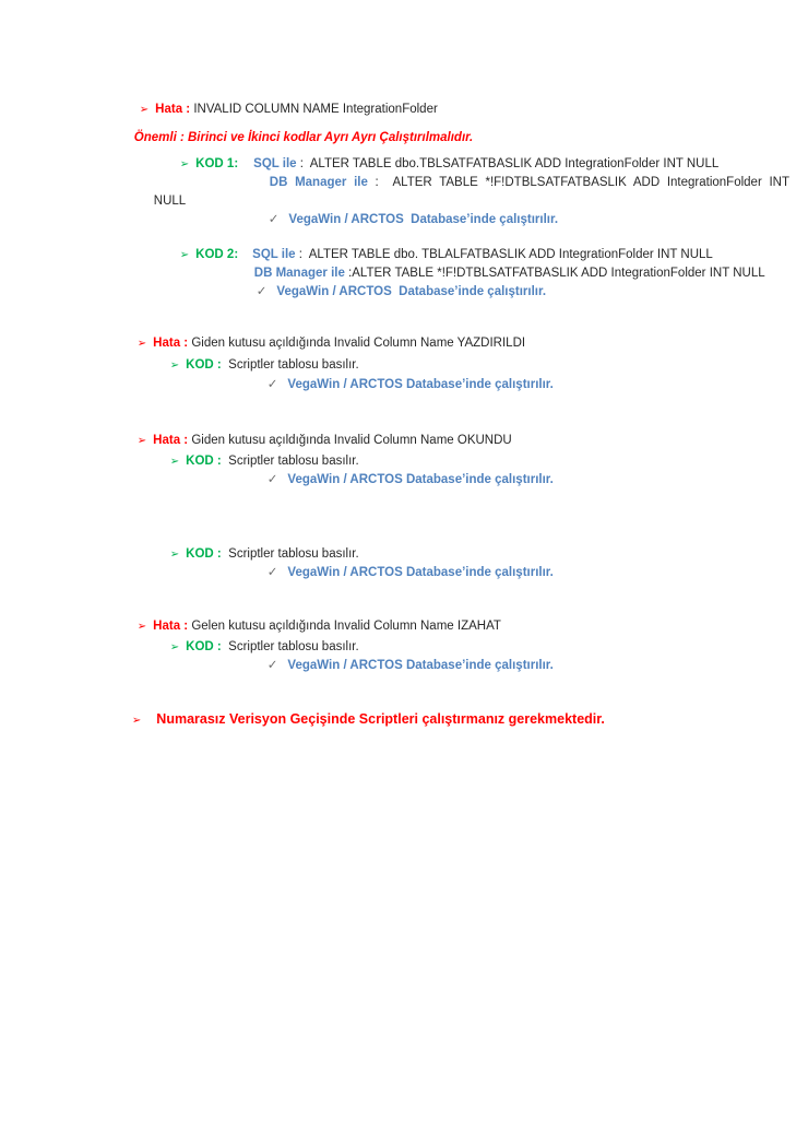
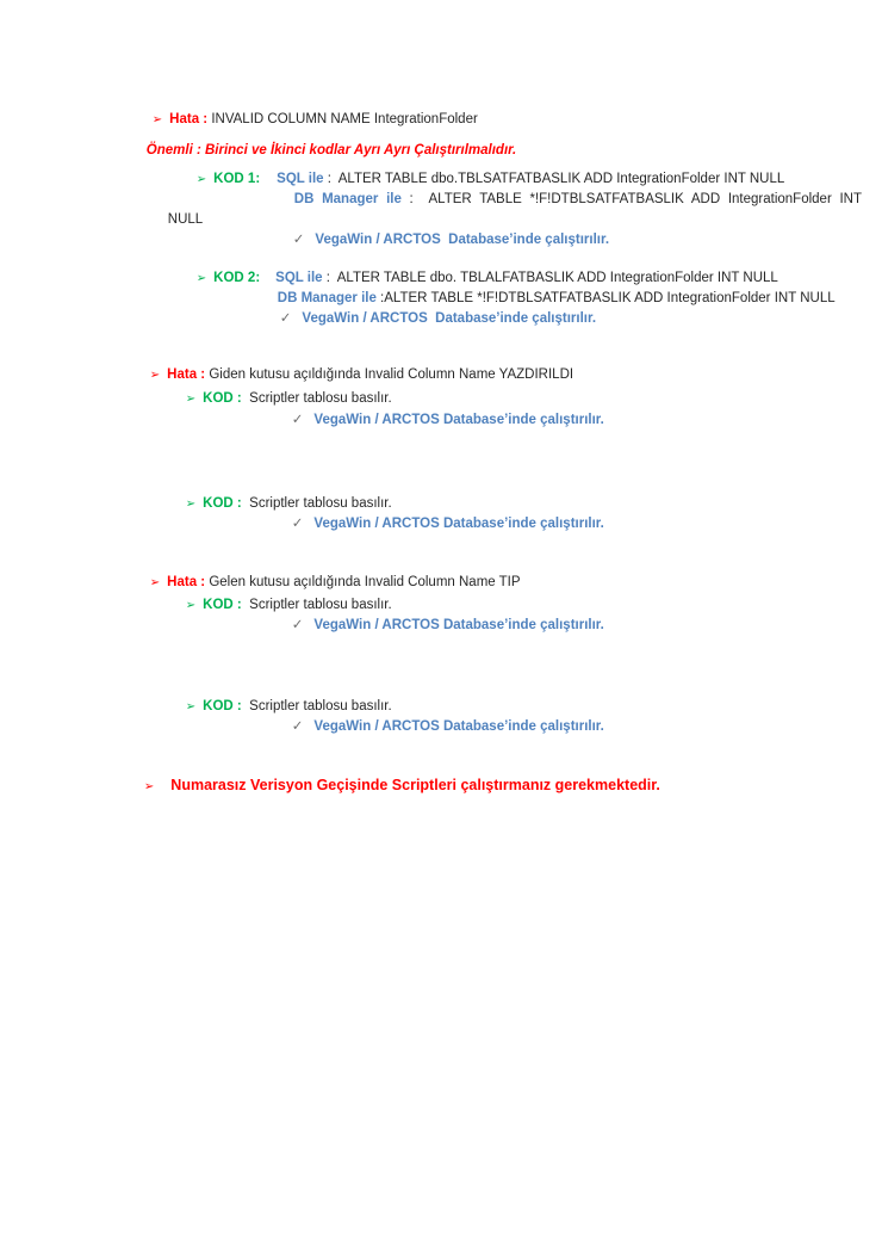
  ➢ Hata : INVALID COLUMN NAME IntegrationFolder
  Önemli : Birinci ve İkinci kodlar Ayrı Ayrı Çalıştırılmalıdır.
  ➢ KOD 1: SQL ile : ALTER TABLE dbo.TBLSATFATBASLIK ADD IntegrationFolder INT NULL
  DB Manager ile : ALTER TABLE *!F!DTBLSATFATBASLIK ADD IntegrationFolder INT
  NULL
  ✓ VegaWin / ARCTOS Database’inde çalıştırılır.
  ➢ KOD 2: SQL ile : ALTER TABLE dbo. TBLALFATBASLIK ADD IntegrationFolder INT NULL
  DB Manager ile :ALTER TABLE *!F!DTBLSATFATBASLIK ADD IntegrationFolder INT NULL
  ✓ VegaWin / ARCTOS Database’inde çalıştırılır.
  ➢ Hata : Giden kutusu açıldığında Invalid Column Name YAZDIRILDI
  ➢ KOD : Scriptler tablosu basılır.
  ✓ VegaWin / ARCTOS Database’inde çalıştırılır.
- ➢ Hata : Giden kutusu açıldığında Invalid Column Name OKUNDU
  ➢ KOD : Scriptler tablosu basılır.
  ✓ VegaWin / ARCTOS Database’inde çalıştırılır.
+ ➢ Hata : Gelen kutusu açıldığında Invalid Column Name TIP
  ➢ KOD : Scriptler tablosu basılır.
  ✓ VegaWin / ARCTOS Database’inde çalıştırılır.
- ➢ Hata : Gelen kutusu açıldığında Invalid Column Name IZAHAT
  ➢ KOD : Scriptler tablosu basılır.
  ✓ VegaWin / ARCTOS Database’inde çalıştırılır.
  ➢ Numarasız Verisyon Geçişinde Scriptleri çalıştırmanız gerekmektedir.
